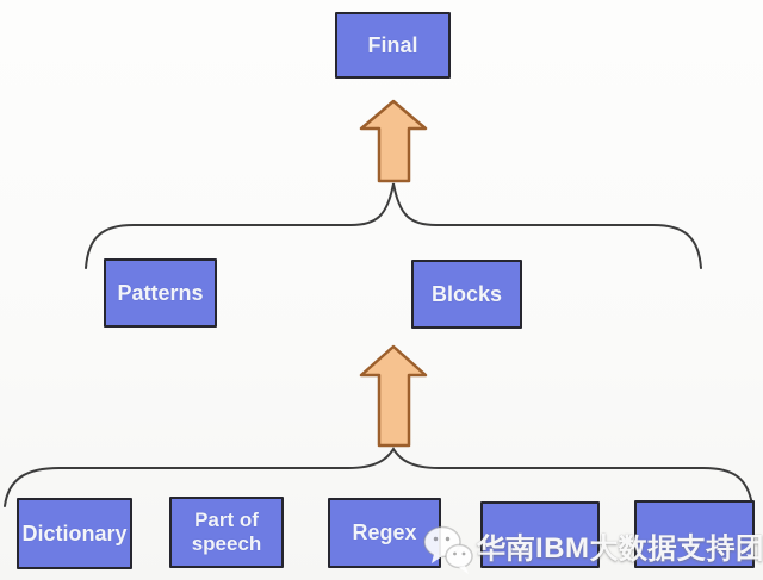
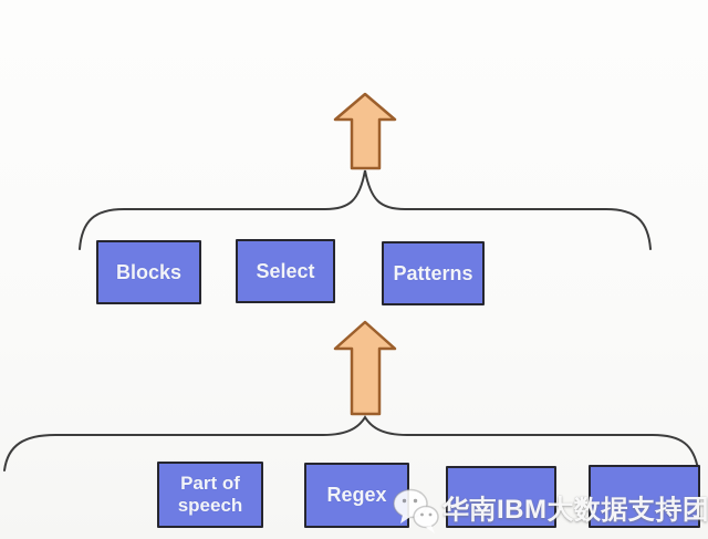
- Final
- Patterns
+ Blocks
+ Select
- Blocks
+ Patterns
- Dictionary
  Part of speech
  Regex
  华南IBM大数据支持团
